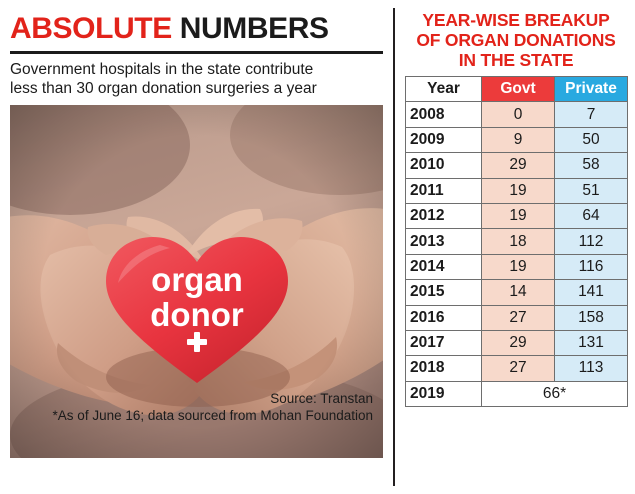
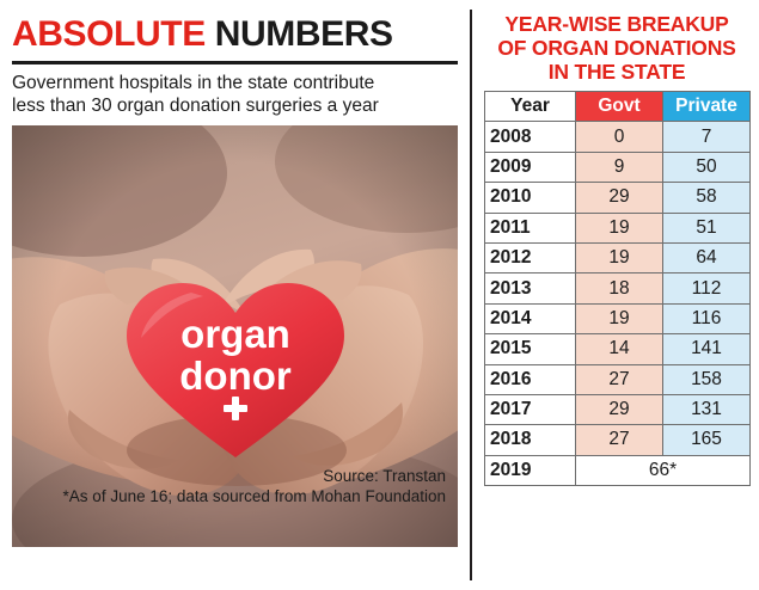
  ABSOLUTE NUMBERS
  Government hospitals in the state contribute
  less than 30 organ donation surgeries a year
  Source: Transtan
  *As of June 16; data sourced from Mohan Foundation
  YEAR-WISE BREAKUP
  OF ORGAN DONATIONS
  IN THE STATE
  Year	Govt	Private
  2008	0	7
  2009	9	50
  2010	29	58
  2011	19	51
  2012	19	64
  2013	18	112
  2014	19	116
  2015	14	141
  2016	27	158
  2017	29	131
- 2018	27	113
+ 2018	27	165
  2019	66*
